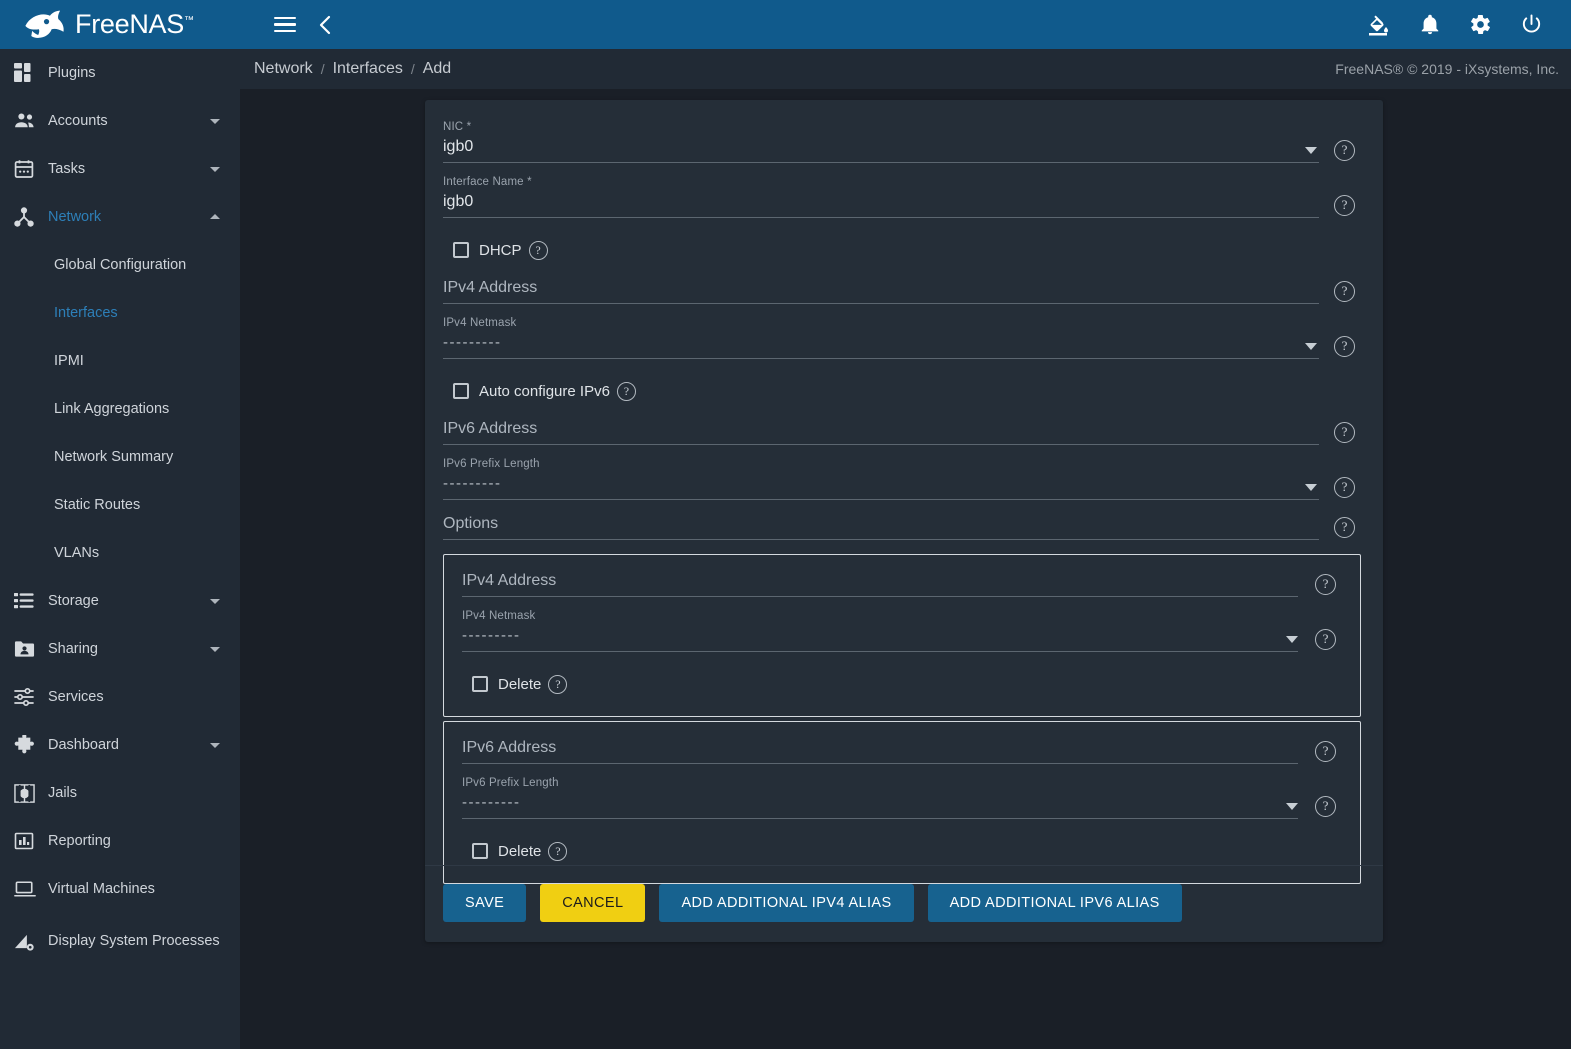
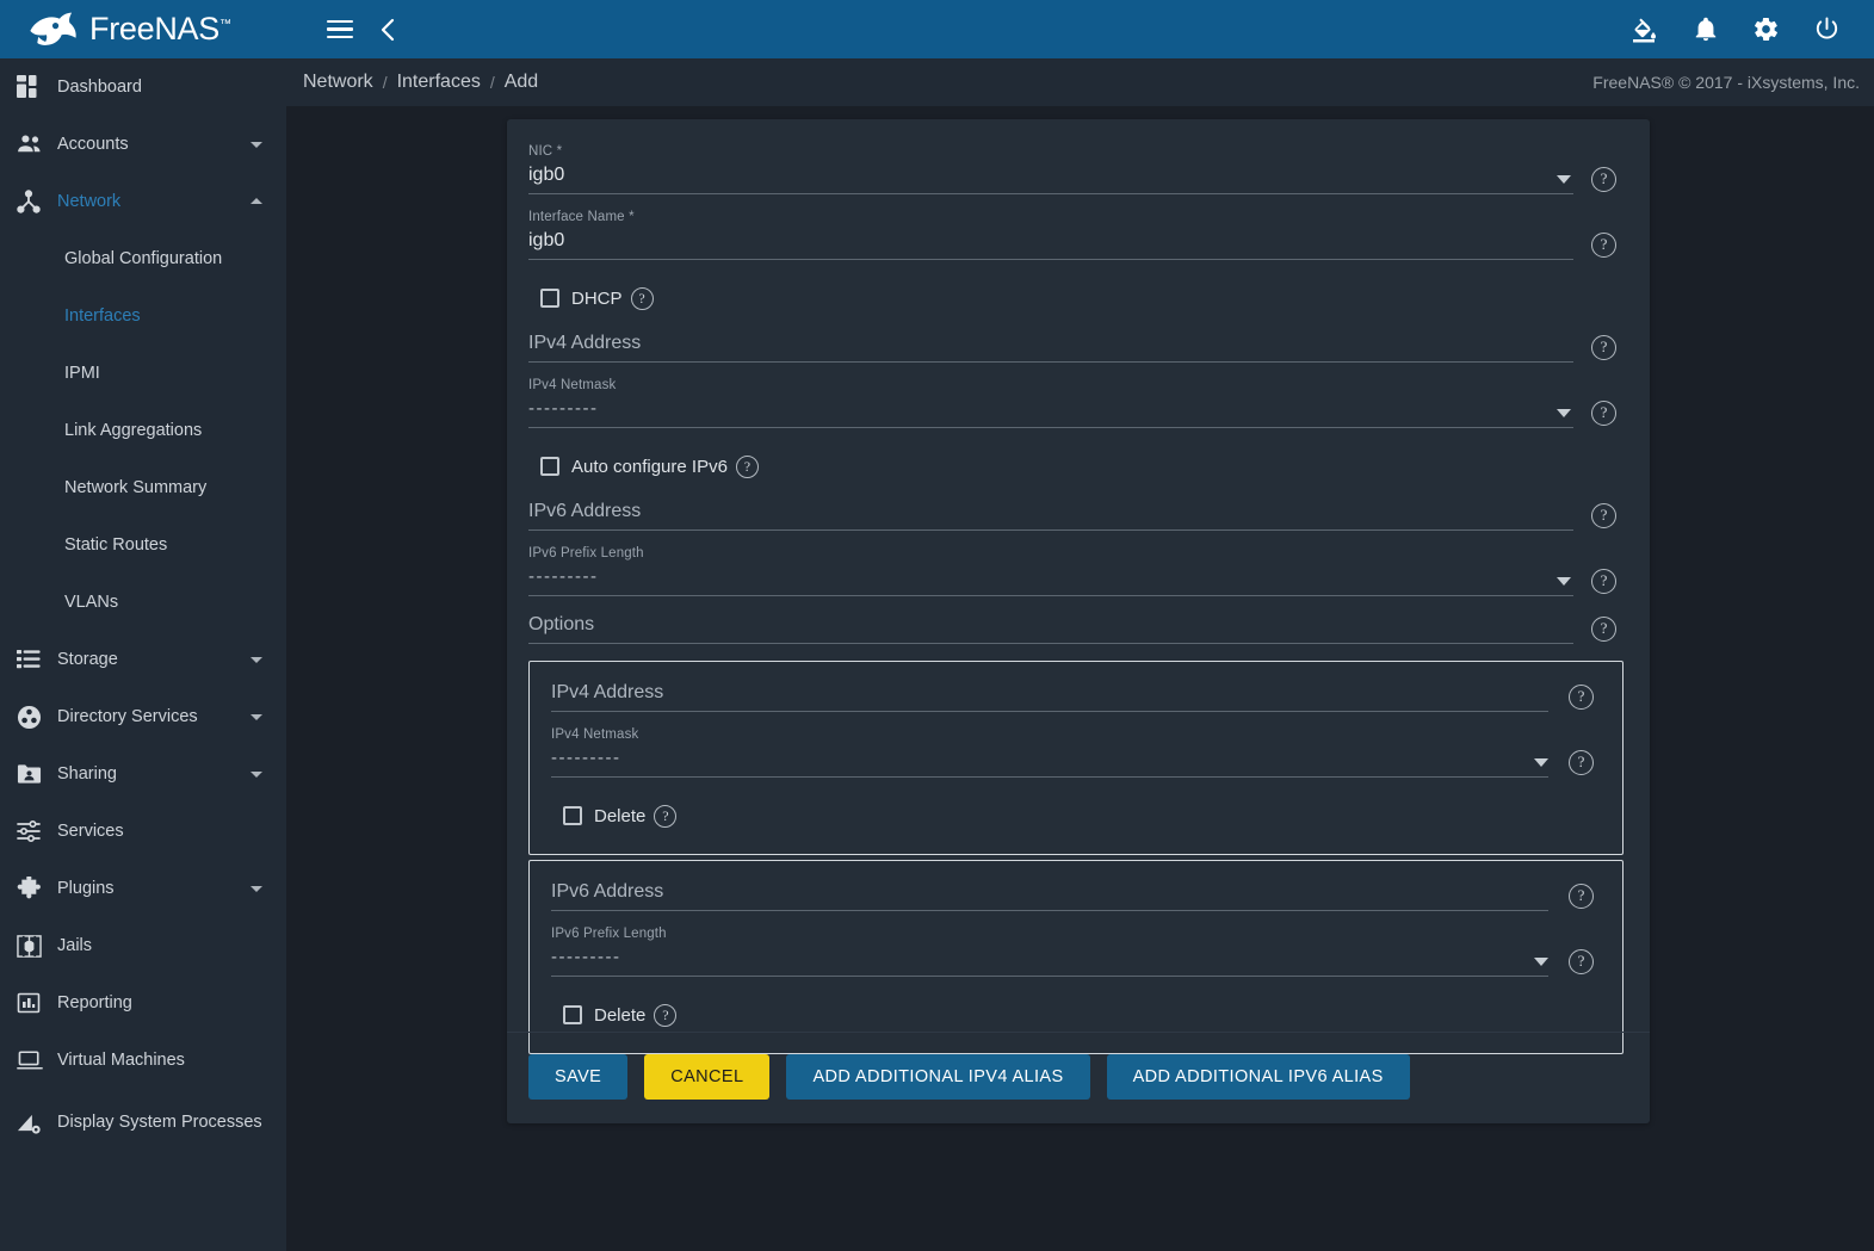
  FreeNAS™
- Plugins
+ Dashboard
  Accounts
- Tasks
  Network
  Global Configuration
  Interfaces
  IPMI
  Link Aggregations
  Network Summary
  Static Routes
  VLANs
  Storage
+ Directory Services
  Sharing
  Services
- Dashboard
+ Plugins
  Jails
  Reporting
  Virtual Machines
  Display System Processes
  Network
  /
  Interfaces
  /
  Add
- FreeNAS® © 2019 - iXsystems, Inc.
+ FreeNAS® © 2017 - iXsystems, Inc.
  NIC *
  igb0
  ?
  Interface Name *
  igb0
  ?
  DHCP
  ?
  IPv4 Address
  ?
  IPv4 Netmask
  ---------
  ?
  Auto configure IPv6
  ?
  IPv6 Address
  ?
  IPv6 Prefix Length
  ---------
  ?
  Options
  ?
  IPv4 Address
  ?
  IPv4 Netmask
  ---------
  ?
  Delete
  ?
  IPv6 Address
  ?
  IPv6 Prefix Length
  ---------
  ?
  Delete
  ?
  SAVE
  CANCEL
  ADD ADDITIONAL IPV4 ALIAS
  ADD ADDITIONAL IPV6 ALIAS
